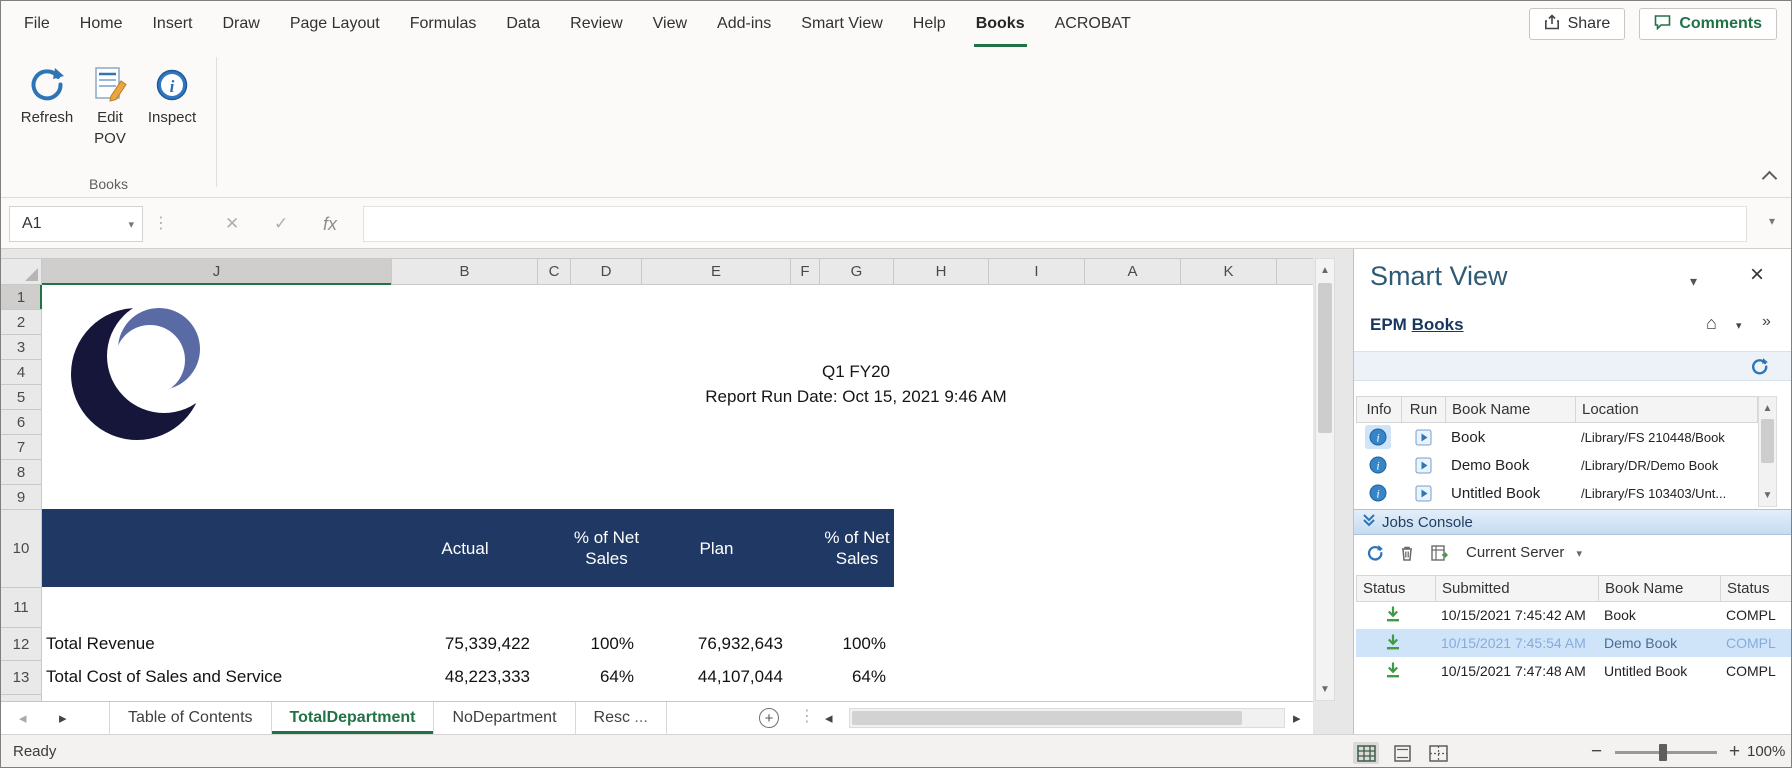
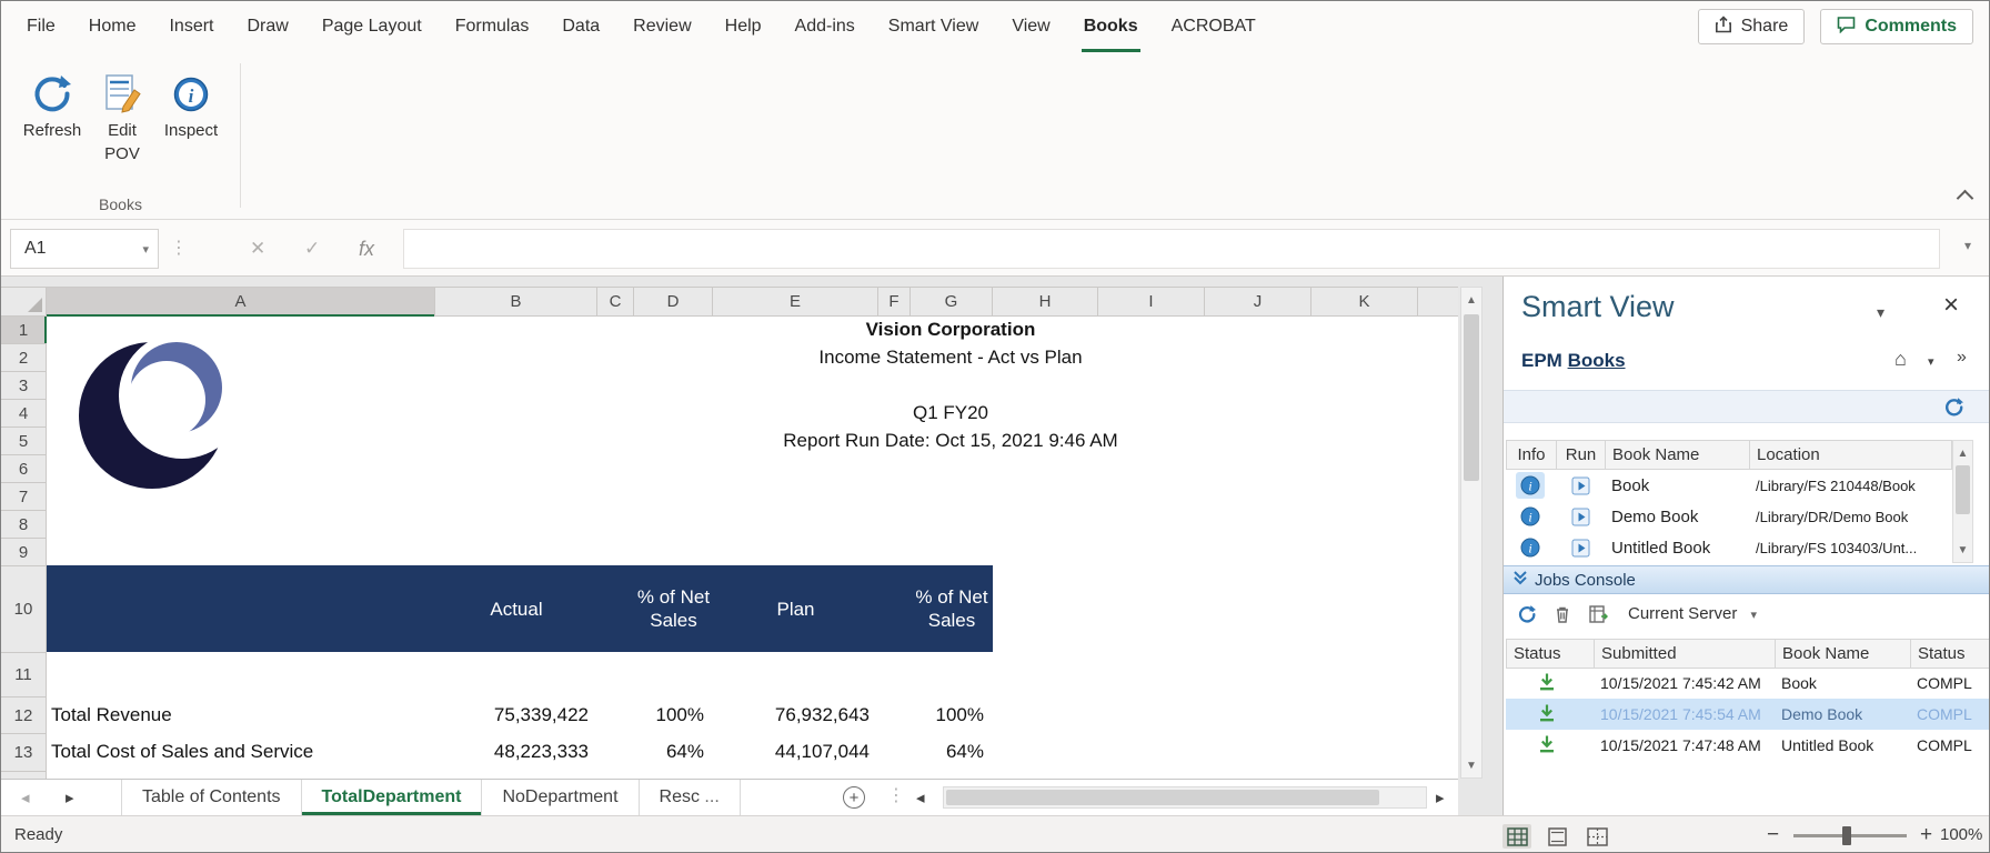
  File
  Home
  Insert
  Draw
  Page Layout
  Formulas
  Data
  Review
- View
+ Help
  Add-ins
  Smart View
- Help
+ View
  Books
  ACROBAT
  Share
  Comments
  Refresh
  Edit
  POV
  i
  Inspect
  Books
  A1
  ▾
  ⋮
  ✕
  ✓
  fx
  ▾
- J
+ A
  B
  C
  D
  E
  F
  G
  H
  I
- A
+ J
  K
  1
  2
  3
  4
  5
  6
  7
  8
  9
  10
  11
  12
  13
+ Vision Corporation
+ Income Statement - Act vs Plan
  Q1 FY20
  Report Run Date: Oct 15, 2021 9:46 AM
  Actual
  % of Net Sales
  Plan
  % of Net Sales
  Total Revenue
  75,339,422
  100%
  76,932,643
  100%
  Total Cost of Sales and Service
  48,223,333
  64%
  44,107,044
  64%
  ▲
  ▼
  ◂
  ▸
  Table of Contents
  TotalDepartment
  NoDepartment
  Resc
  ...
  +
  ⋮
  ◂
  ▸
  Smart View
  ▾
  ×
  EPM Books
  ⌂
  ▾
  »
  Info
  Run
  Book Name
  Location
  i
  Book
  /Library/FS 210448/Book
  i
  Demo Book
  /Library/DR/Demo Book
  i
  Untitled Book
  /Library/FS 103403/Unt...
  ▲
  ▼
  Jobs Console
  Current Server ▾
  Status
  Submitted
  Book Name
  Status
  10/15/2021 7:45:42 AM
  Book
  COMPL
  10/15/2021 7:45:54 AM
  Demo Book
  COMPL
  10/15/2021 7:47:48 AM
  Untitled Book
  COMPL
  Ready
  −
  +
  100%
